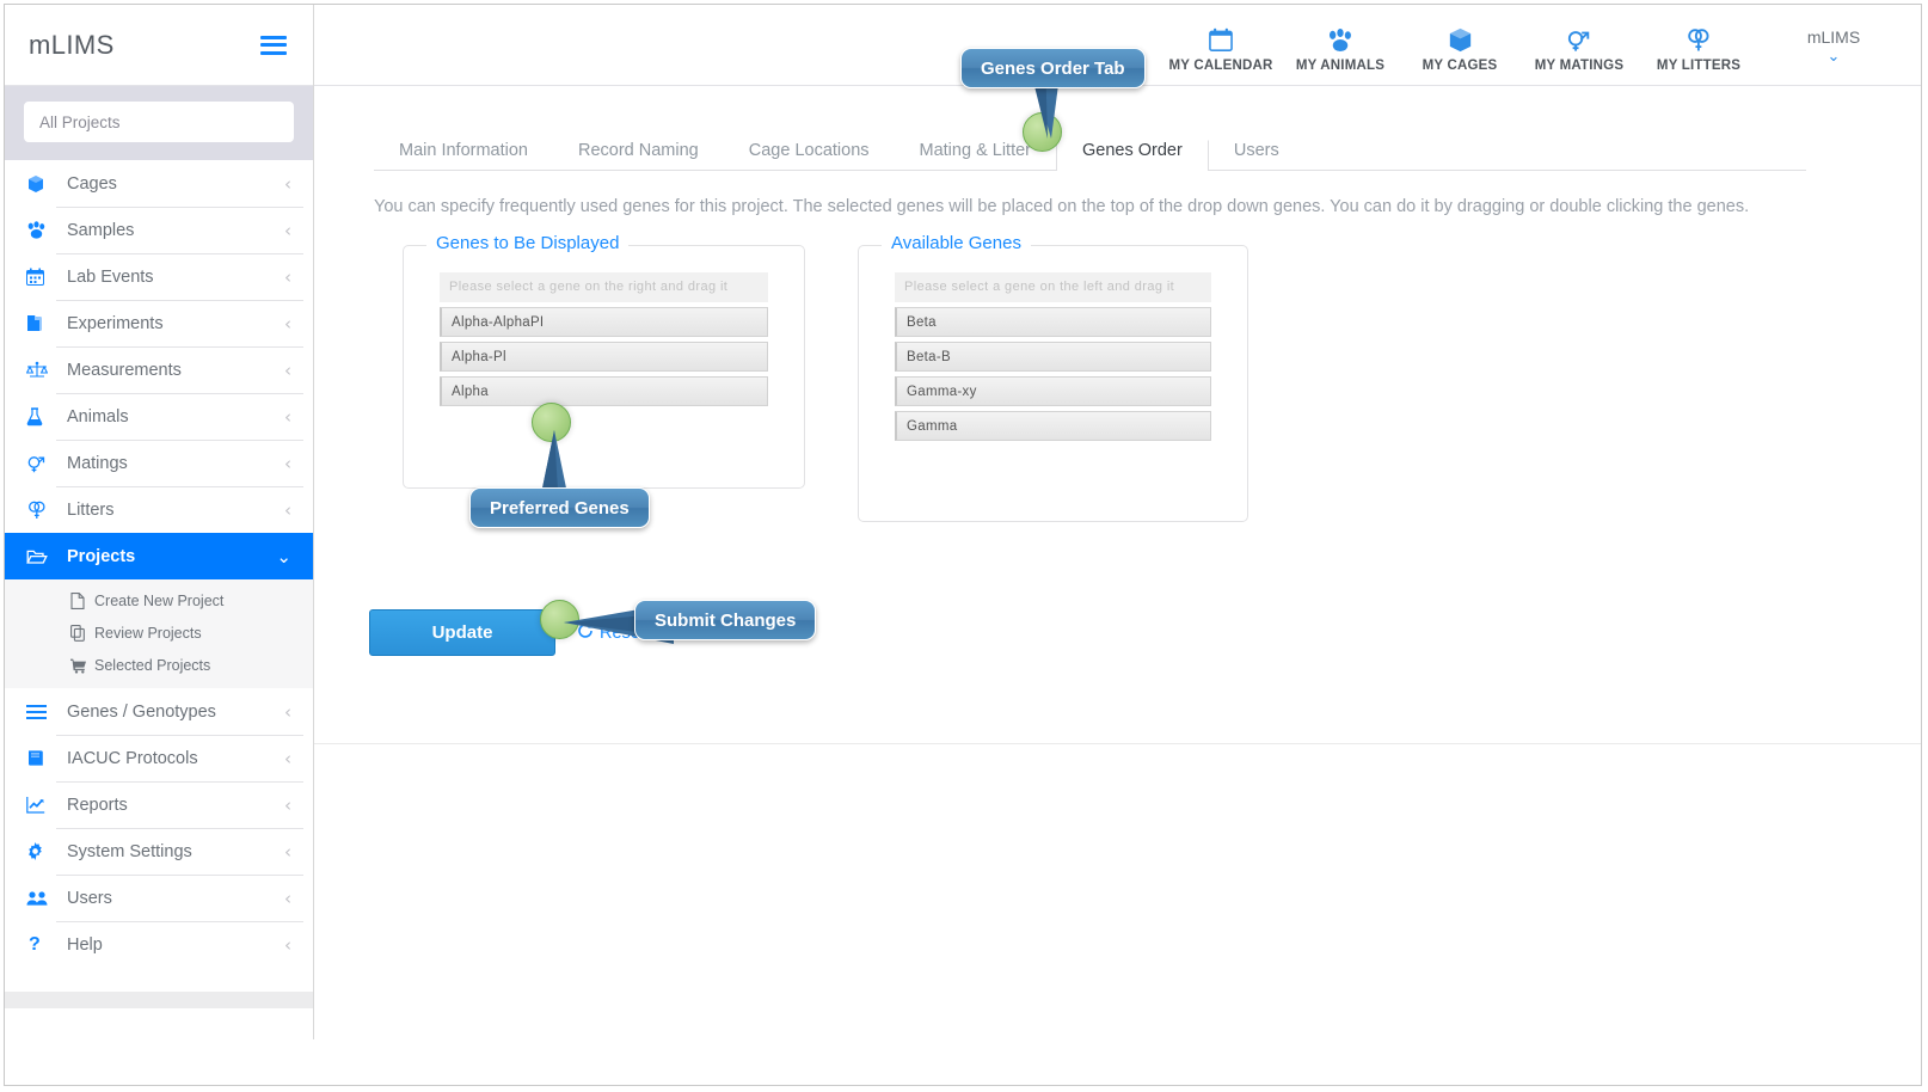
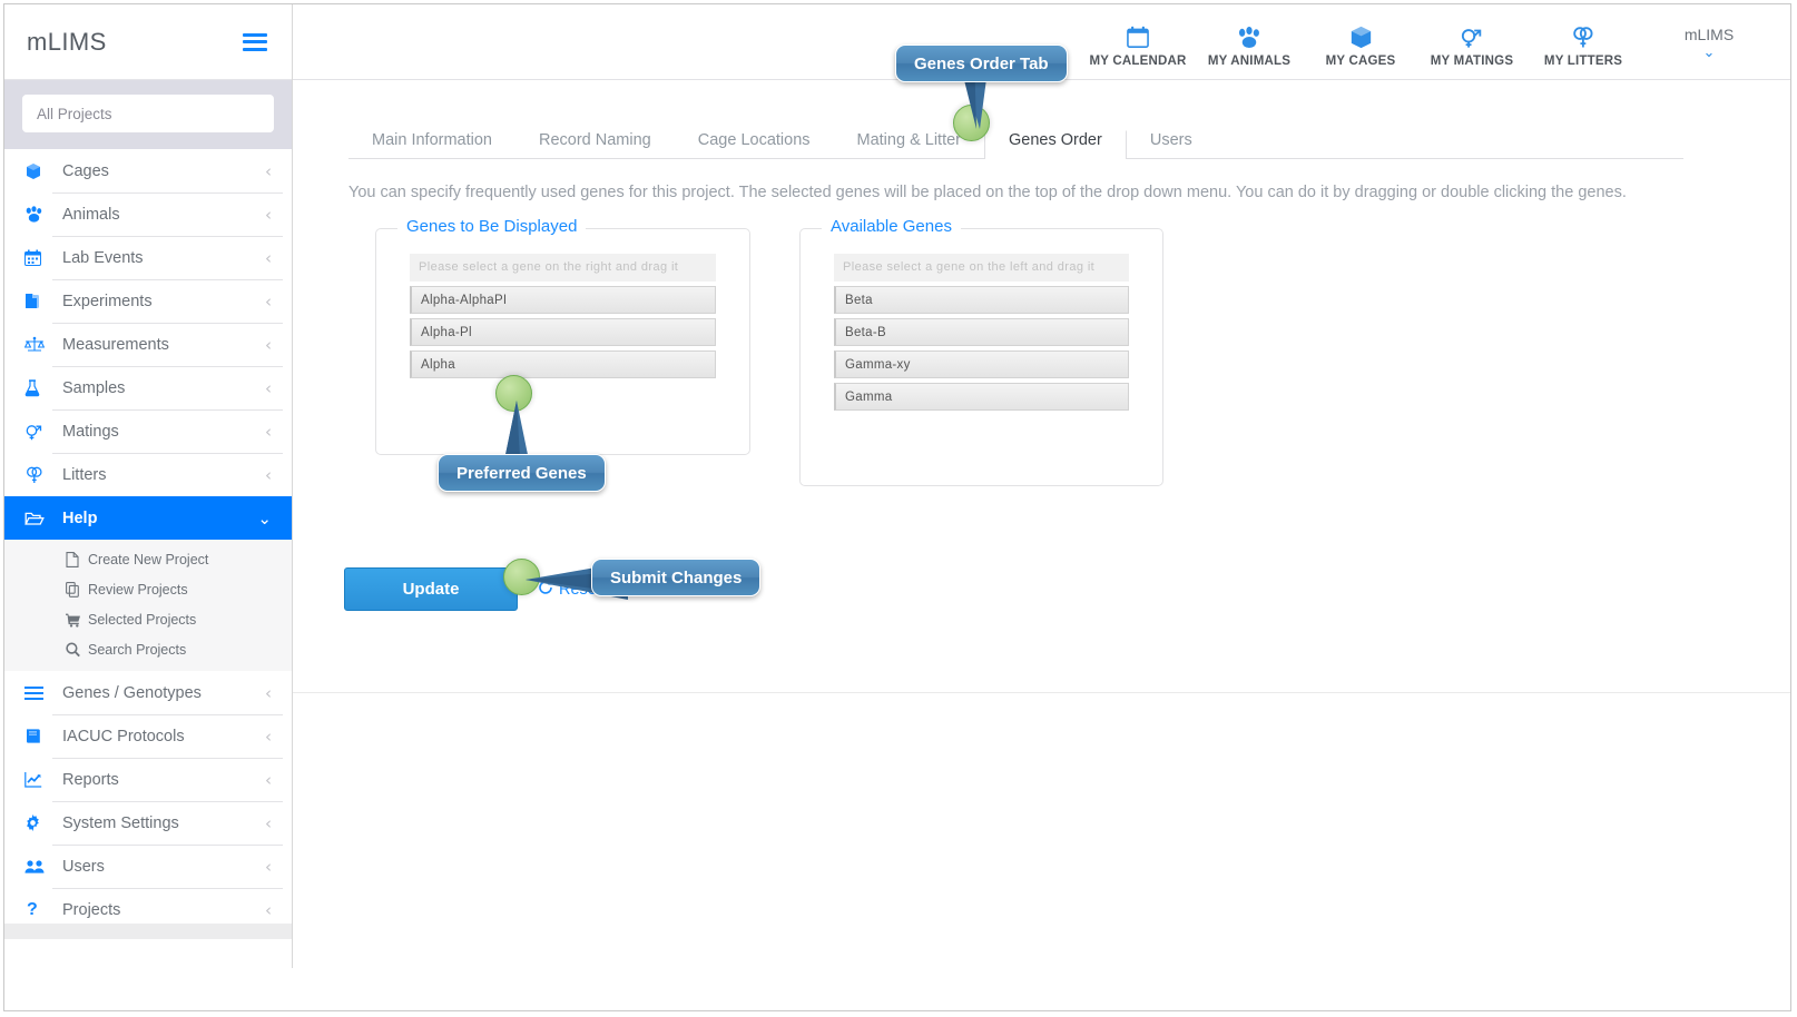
  mLIMS
  All Projects
  Cages
  ‹
- Samples
+ Animals
  ‹
  Lab Events
  ‹
  Experiments
  ‹
  Measurements
  ‹
- Animals
+ Samples
  ‹
  Matings
  ‹
  Litters
  ‹
- Projects
+ Help
  ⌄
  Create New Project
  Review Projects
  Selected Projects
+ Search Projects
  Genes / Genotypes
  ‹
  IACUC Protocols
  ‹
  Reports
  ‹
  System Settings
  ‹
  Users
  ‹
  ?
- Help
+ Projects
  ‹
  MY CALENDAR
  MY ANIMALS
  MY CAGES
  MY MATINGS
  MY LITTERS
  mLIMS
  ⌄
  Main Information
  Record Naming
  Cage Locations
  Mating & Litter
  Genes Order
  Users
- You can specify frequently used genes for this project. The selected genes will be placed on the top of the drop down genes. You can do it by dragging or double clicking the genes.
+ You can specify frequently used genes for this project. The selected genes will be placed on the top of the drop down menu. You can do it by dragging or double clicking the genes.
  Genes to Be Displayed
  Please select a gene on the right and drag it
  Alpha-AlphaPI
  Alpha-Pl
  Alpha
  Available Genes
  Please select a gene on the left and drag it
  Beta
  Beta-B
  Gamma-xy
  Gamma
  Update
  Genes Order Tab
  Preferred Genes
  Submit Changes
